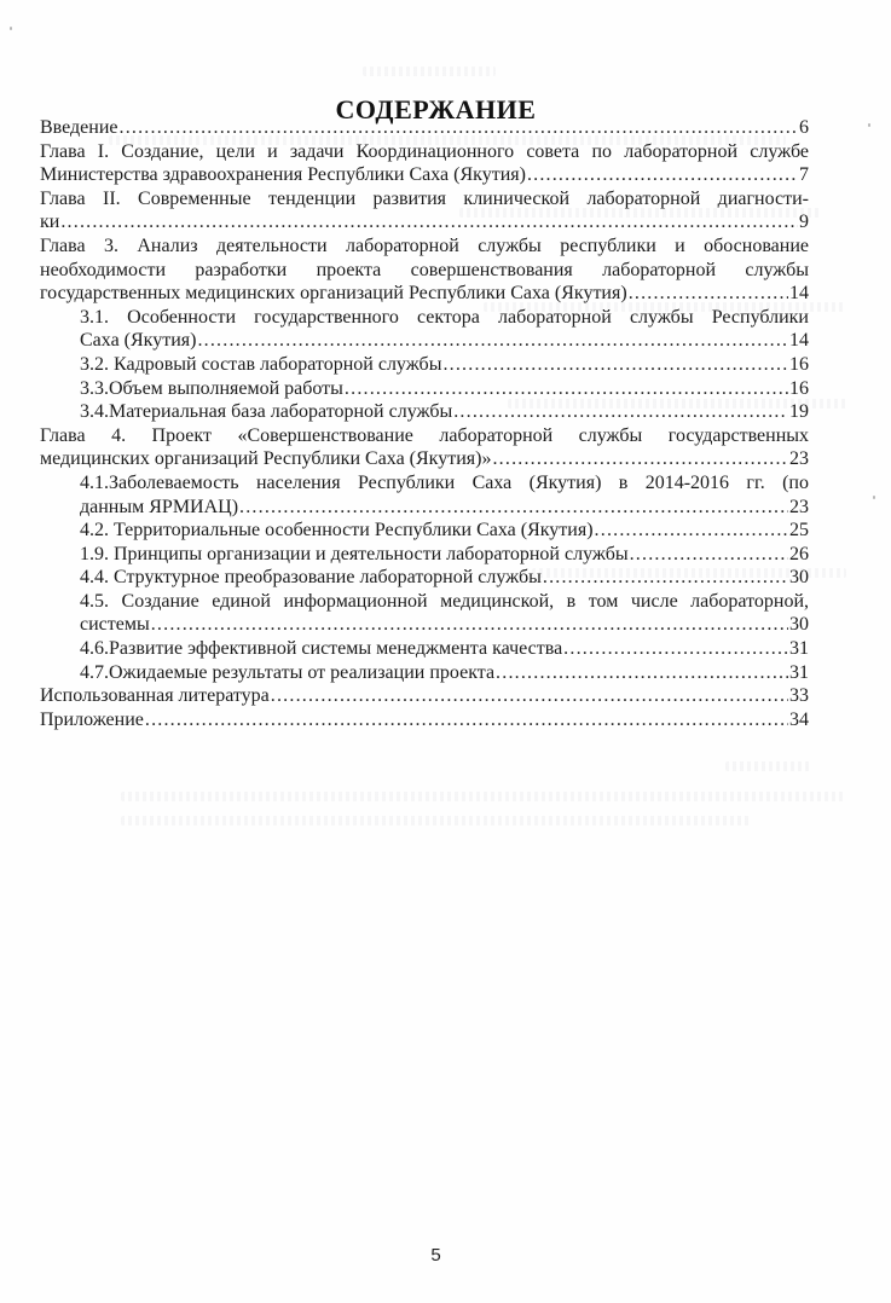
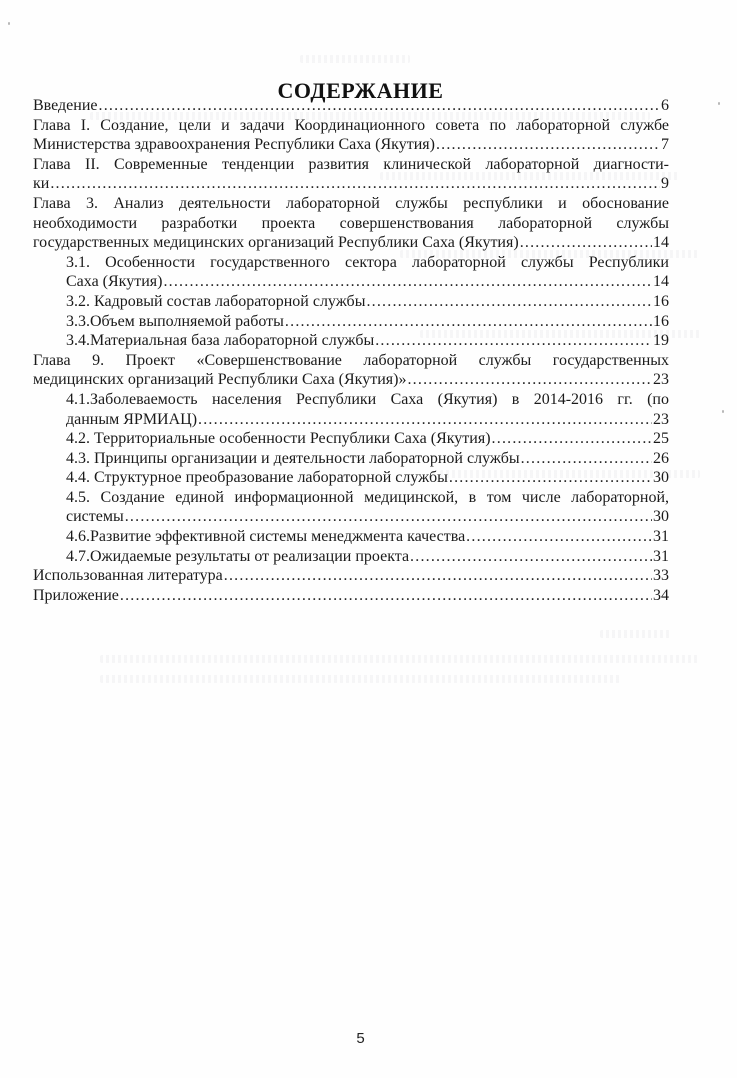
  СОДЕРЖАНИЕ
  Введение
  6
  Глава I. Создание, цели и задачи Координационного совета по лабораторной службе
  Министерства здравоохранения Республики Саха (Якутия)
  7
  Глава II. Современные тенденции развития клинической лабораторной диагности-
  ки
  9
  Глава 3. Анализ деятельности лабораторной службы республики и обоснование
  необходимости разработки проекта совершенствования лабораторной службы
  государственных медицинских организаций Республики Саха (Якутия)
  14
  3.1. Особенности государственного сектора лабораторной службы Республики
  Саха (Якутия)
  14
  3.2. Кадровый состав лабораторной службы
  16
  3.3.Объем выполняемой работы
  16
  3.4.Материальная база лабораторной службы
  19
- Глава 4. Проект «Совершенствование лабораторной службы государственных
+ Глава 9. Проект «Совершенствование лабораторной службы государственных
  медицинских организаций Республики Саха (Якутия)»
  23
  4.1.Заболеваемость населения Республики Саха (Якутия) в 2014-2016 гг. (по
  данным ЯРМИАЦ)
  23
  4.2. Территориальные особенности Республики Саха (Якутия)
  25
- 1.9. Принципы организации и деятельности лабораторной службы
+ 4.3. Принципы организации и деятельности лабораторной службы
  26
  4.4. Структурное преобразование лабораторной службы
  30
  4.5. Создание единой информационной медицинской, в том числе лабораторной,
  системы
  30
  4.6.Развитие эффективной системы менеджмента качества
  31
  4.7.Ожидаемые результаты от реализации проекта
  31
  Использованная литература
  33
  Приложение
  34
  5
